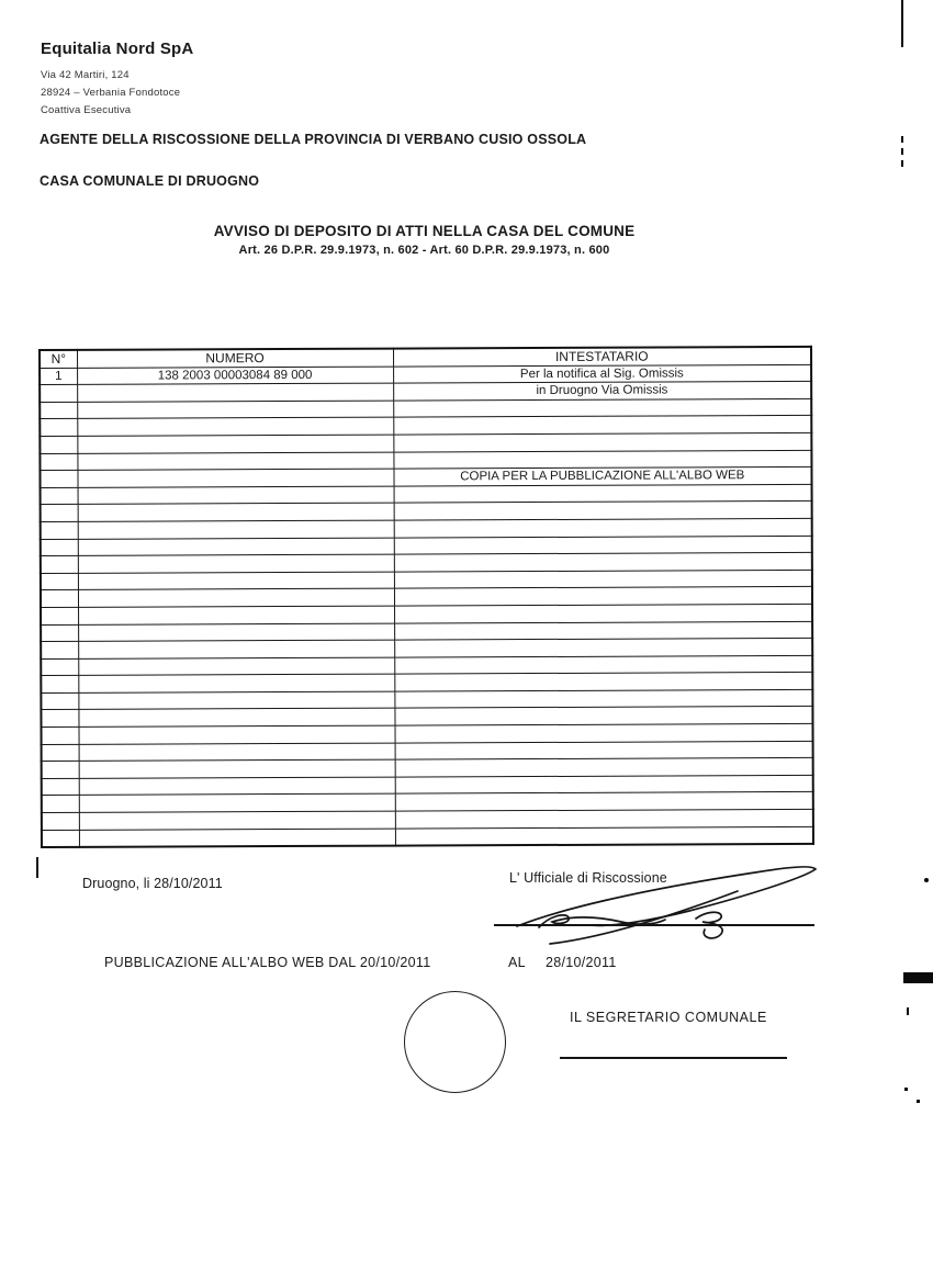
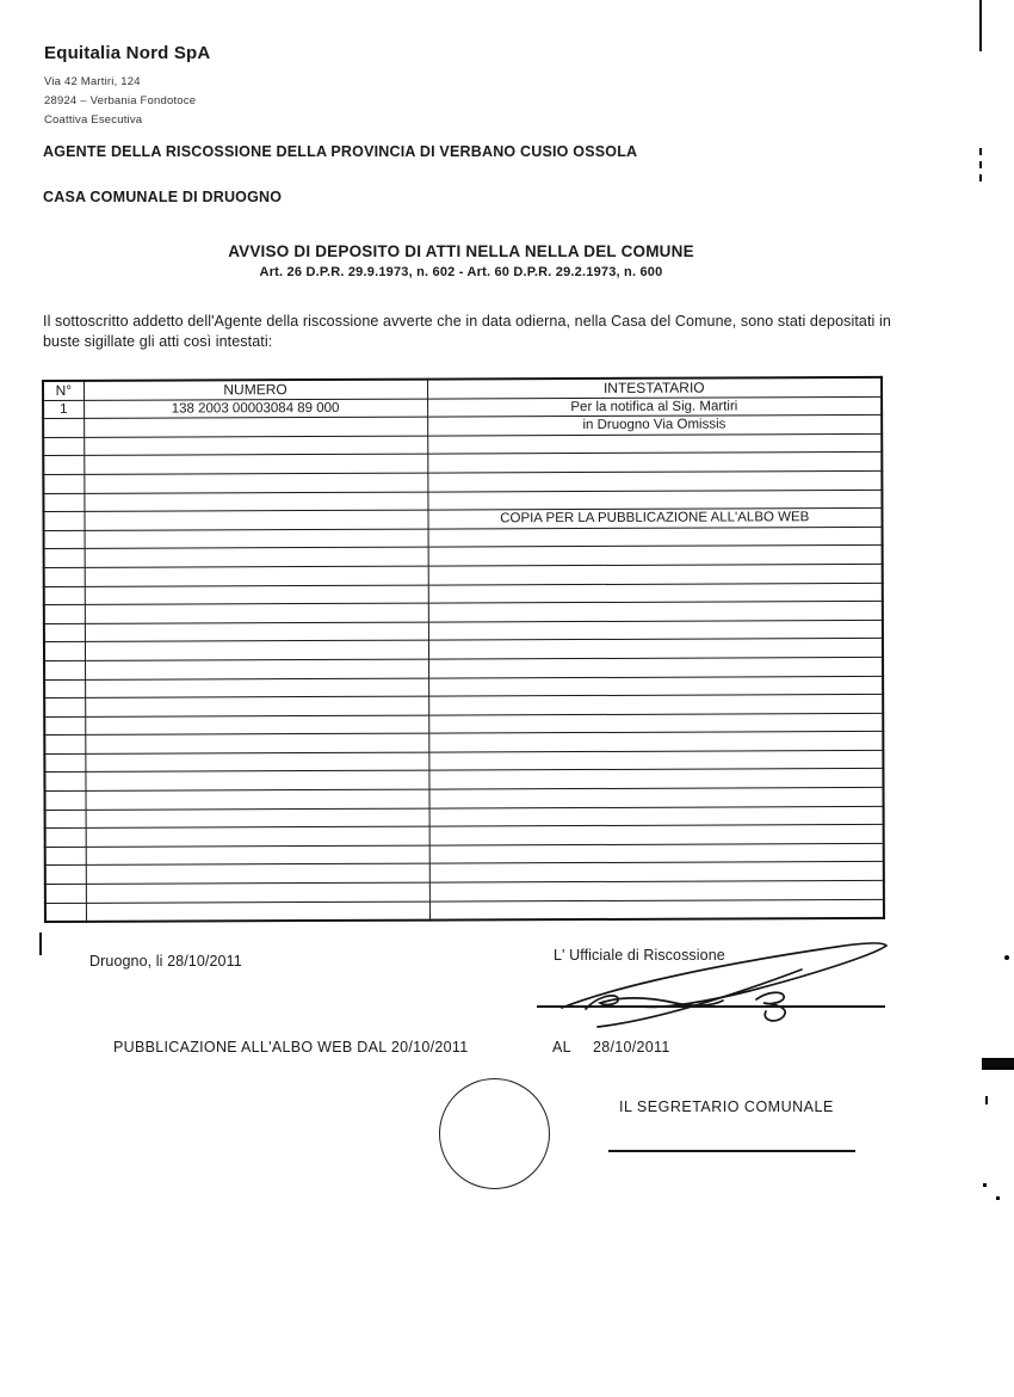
  Equitalia Nord SpA
  Via 42 Martiri, 124
  28924 – Verbania Fondotoce
  Coattiva Esecutiva
  AGENTE DELLA RISCOSSIONE DELLA PROVINCIA DI VERBANO CUSIO OSSOLA
  CASA COMUNALE DI DRUOGNO
- AVVISO DI DEPOSITO DI ATTI NELLA CASA DEL COMUNE
+ AVVISO DI DEPOSITO DI ATTI NELLA NELLA DEL COMUNE
- Art. 26 D.P.R. 29.9.1973, n. 602 - Art. 60 D.P.R. 29.9.1973, n. 600
+ Art. 26 D.P.R. 29.9.1973, n. 602 - Art. 60 D.P.R. 29.2.1973, n. 600
+ Il sottoscritto addetto dell'Agente della riscossione avverte che in data odierna, nella Casa del Comune, sono stati depositati in buste sigillate gli atti così intestati:
  N°	NUMERO	INTESTATARIO
- 1	138 2003 00003084 89 000	Per la notifica al Sig. Omissis
+ 1	138 2003 00003084 89 000	Per la notifica al Sig. Martiri
  		in Druogno Via Omissis
  		COPIA PER LA PUBBLICAZIONE ALL'ALBO WEB
  Druogno, li 28/10/2011
  L' Ufficiale di Riscossione
  PUBBLICAZIONE ALL'ALBO WEB DAL 20/10/2011
  AL
  28/10/2011
  IL SEGRETARIO COMUNALE
